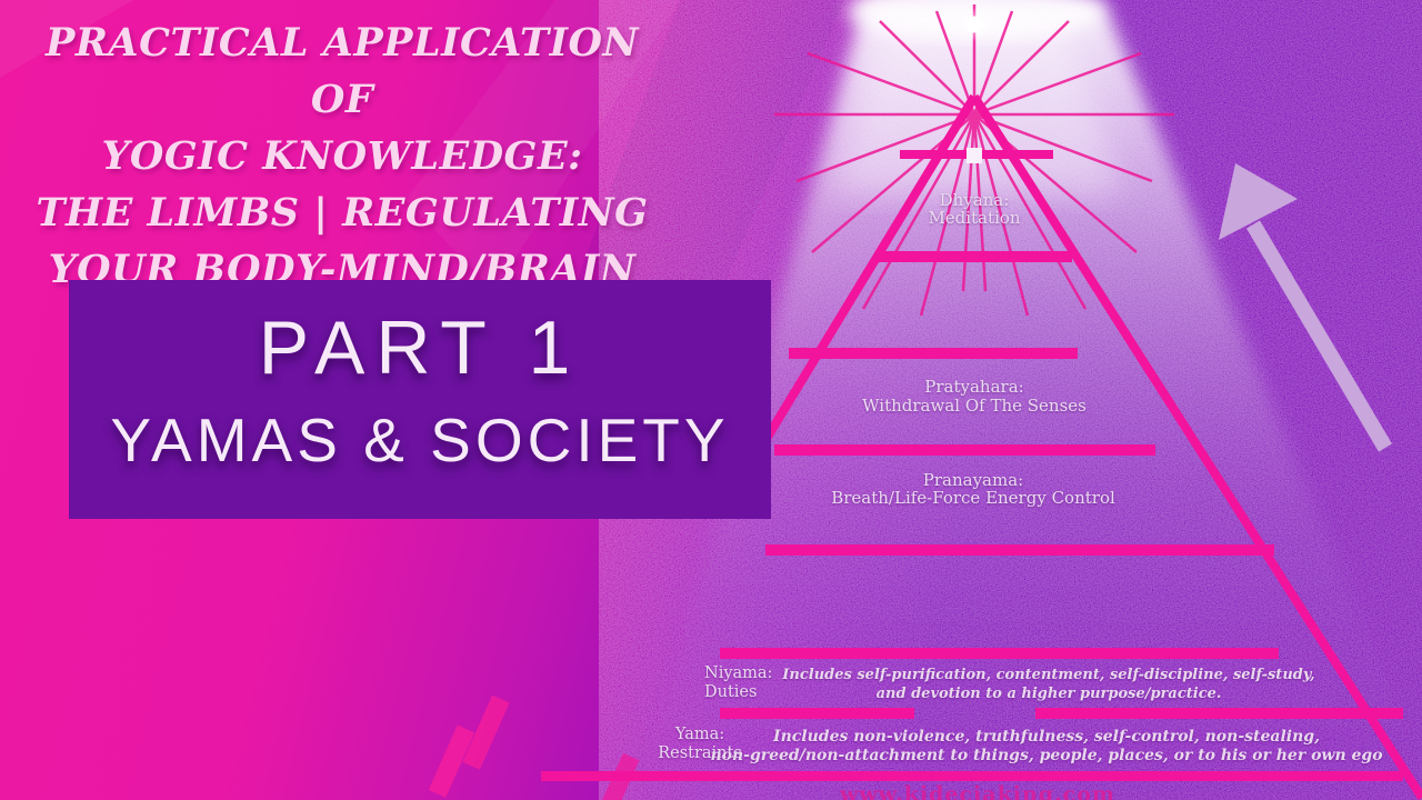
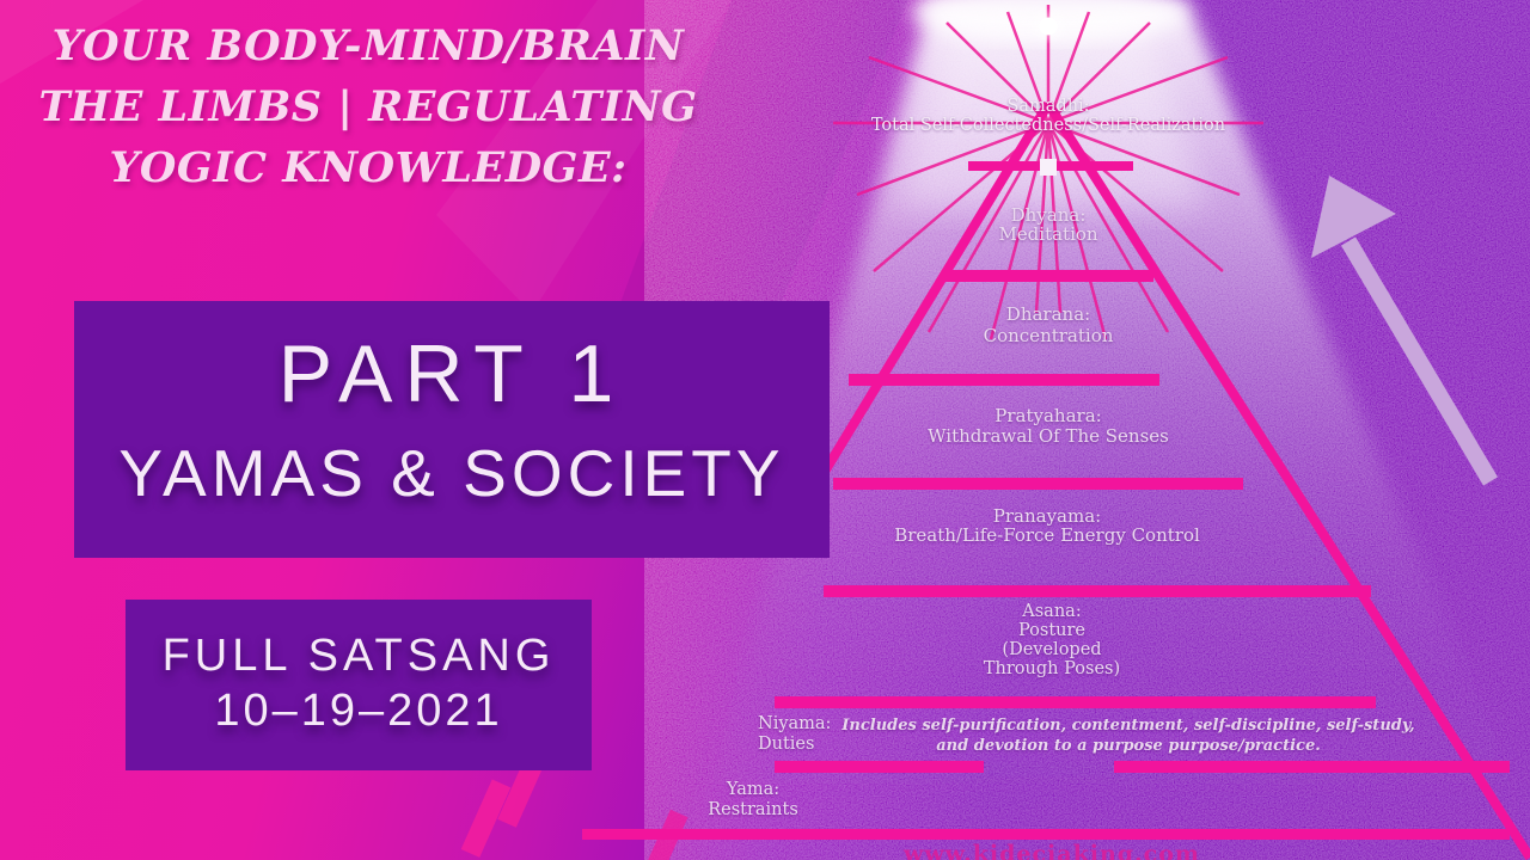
- PRACTICAL APPLICATION OF
- YOGIC KNOWLEDGE:
+ YOUR BODY-MIND/BRAIN
  THE LIMBS | REGULATING
- YOUR BODY-MIND/BRAIN
+ YOGIC KNOWLEDGE:
  PART 1
  YAMAS & SOCIETY
+ FULL SATSANG
+ 10–19–2021
+ Samadhi:
+ Total Self-Collectedness/Self-Realization
  Dhyana:
  Meditation
+ Dharana:
+ Concentration
  Pratyahara:
  Withdrawal Of The Senses
  Pranayama:
  Breath/Life-Force Energy Control
+ Asana:
+ Posture
+ (Developed
+ Through Poses)
  Niyama:
  Duties
  Includes self-purification, contentment, self-discipline, self-study,
- and devotion to a higher purpose/practice.
+ and devotion to a purpose purpose/practice.
  Yama:
  Restraints
- Includes non-violence, truthfulness, self-control, non-stealing,
- non-greed/non-attachment to things, people, places, or to his or her own ego
  www.kideciaking.com
